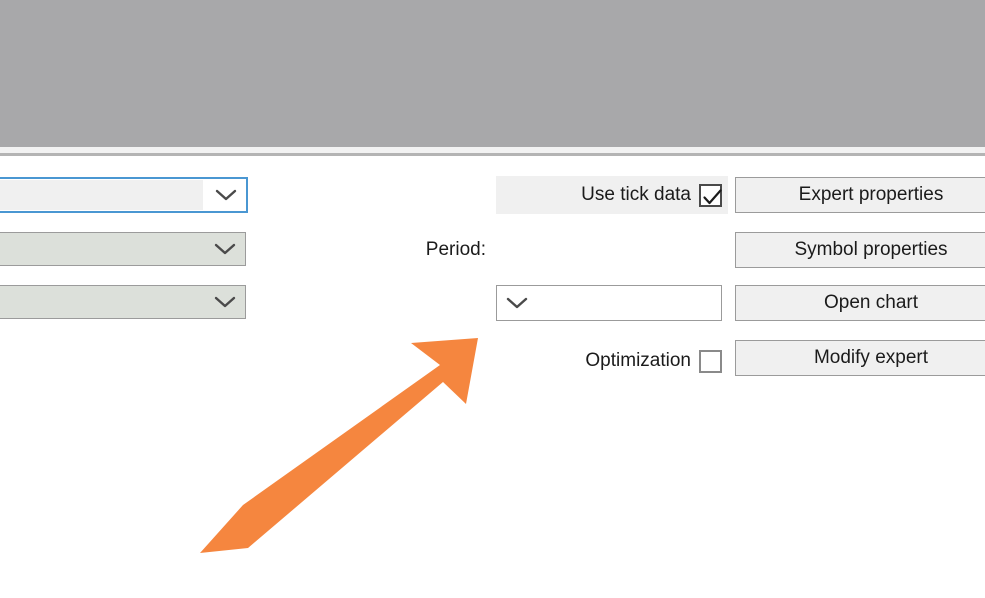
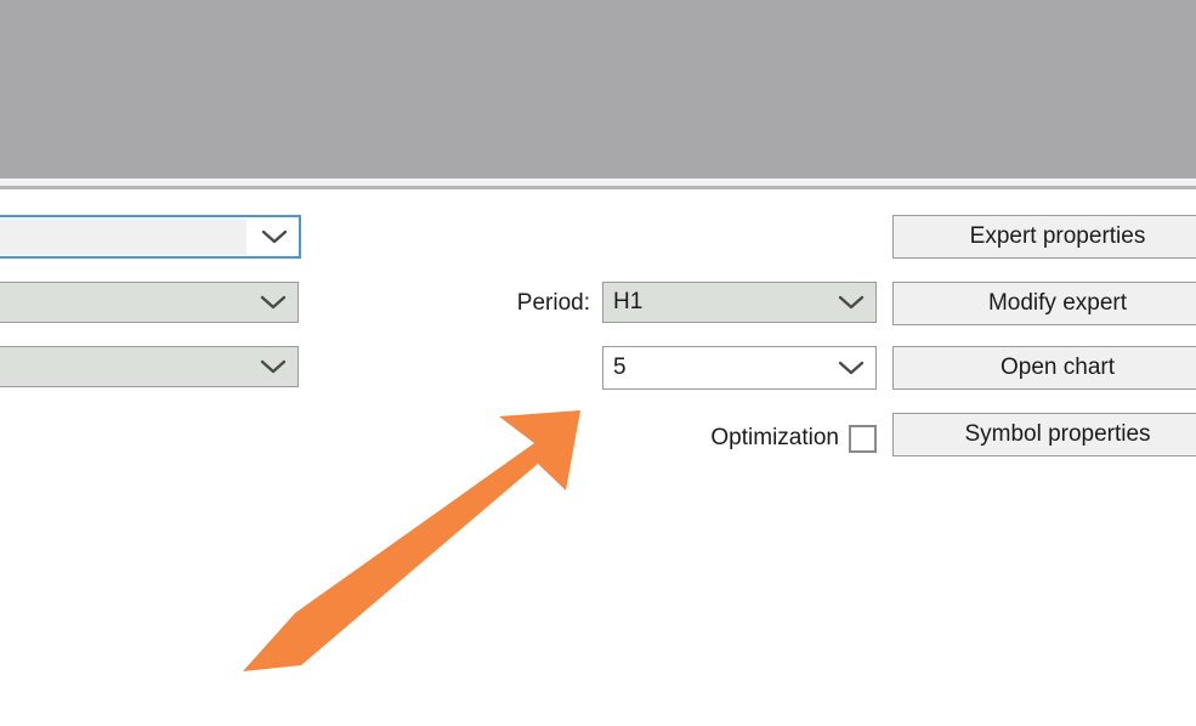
- Use tick data
  Period:
+ H1
+ 5
  Optimization
  Expert properties
- Symbol properties
+ Modify expert
  Open chart
- Modify expert
+ Symbol properties
